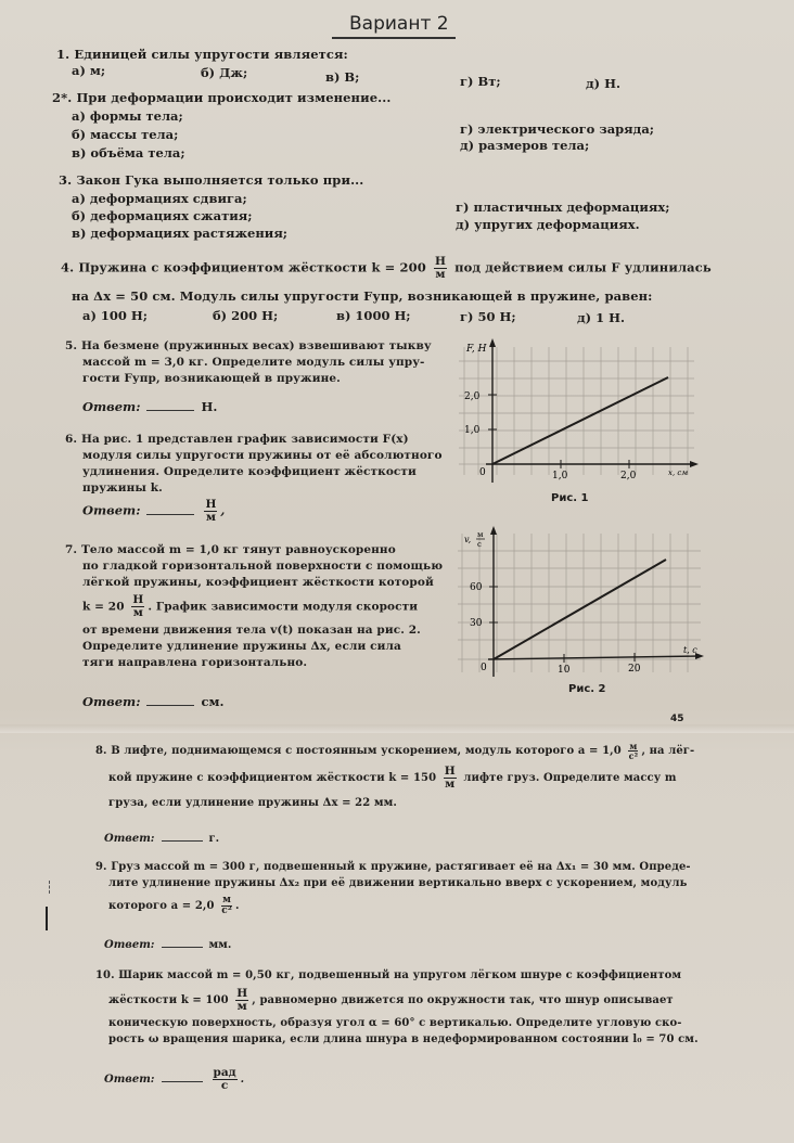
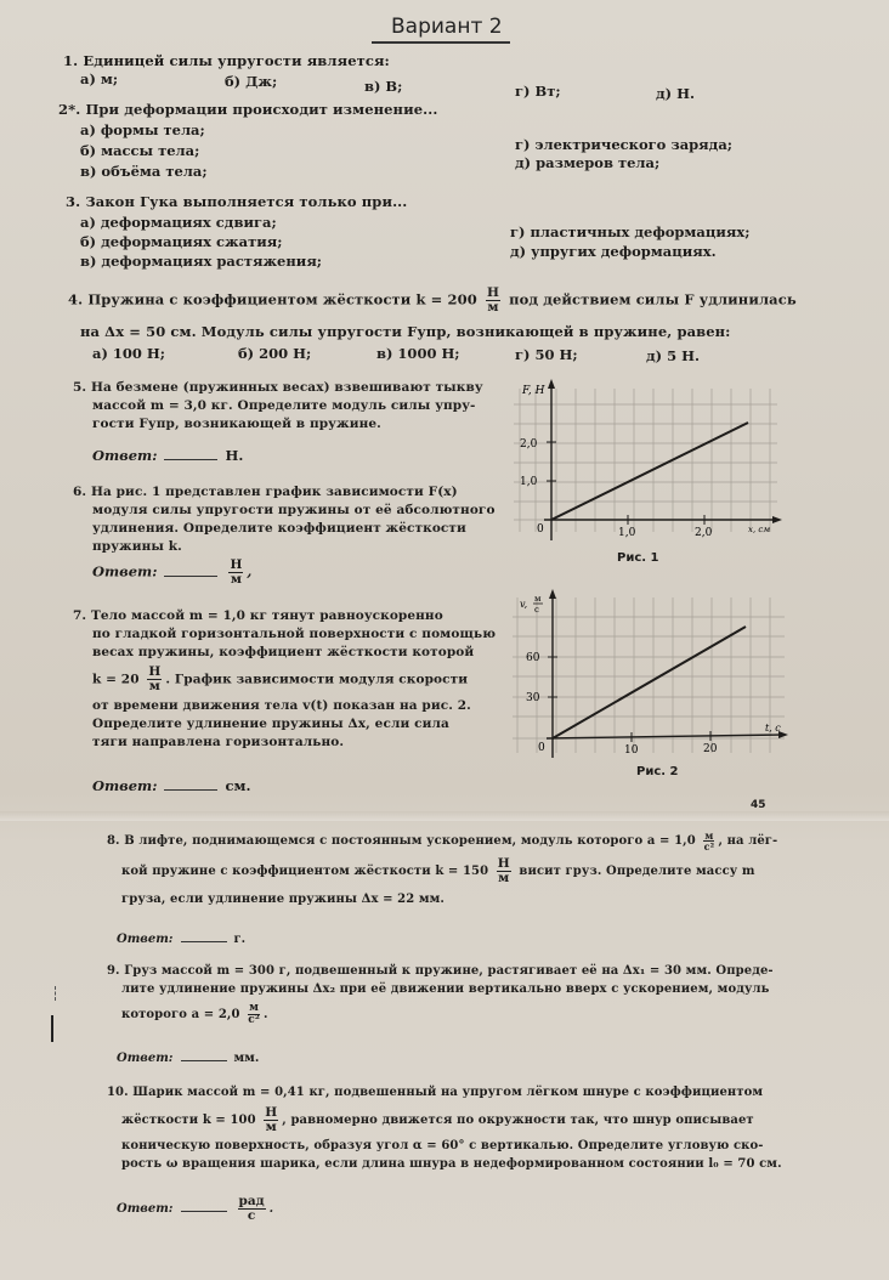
  Вариант 2
  1. Единицей силы упругости является:
  а) м;
  б) Дж;
  в) В;
  г) Вт;
  д) Н.
  2*. При деформации происходит изменение...
  а) формы тела;
  б) массы тела;
  в) объёма тела;
  г) электрического заряда;
  д) размеров тела;
  3. Закон Гука выполняется только при...
  а) деформациях сдвига;
  б) деформациях сжатия;
  в) деформациях растяжения;
  г) пластичных деформациях;
  д) упругих деформациях.
  4. Пружина с коэффициентом жёсткости k = 200
  Н
  м
  под действием силы F удлинилась
  на Δx = 50 см. Модуль силы упругости Fупр, возникающей в пружине, равен:
  а) 100 Н;
  б) 200 Н;
  в) 1000 Н;
  г) 50 Н;
- д) 1 Н.
+ д) 5 Н.
  5. На безмене (пружинных весах) взвешивают тыкву
  массой m = 3,0 кг. Определите модуль силы упру-
  гости Fупр, возникающей в пружине.
  Ответ: Н.
  6. На рис. 1 представлен график зависимости F(x)
  модуля силы упругости пружины от её абсолютного
  удлинения. Определите коэффициент жёсткости
  пружины k.
  Ответ:
  Н
  м
  ,
  7. Тело массой m = 1,0 кг тянут равноускоренно
  по гладкой горизонтальной поверхности с помощью
- лёгкой пружины, коэффициент жёсткости которой
+ весах пружины, коэффициент жёсткости которой
  k = 20
  Н
  м
  . График зависимости модуля скорости
  от времени движения тела v(t) показан на рис. 2.
  Определите удлинение пружины Δx, если сила
  тяги направлена горизонтально.
  Ответ: см.
  F, Н
  2,0
  1,0
  0
  1,0
  2,0
  x, см
  Рис. 1
  v,
  м
  с
  60
  30
  0
  10
  20
  t, c
  Рис. 2
  45
  8. В лифте, поднимающемся с постоянным ускорением, модуль которого a = 1,0
  м
  с²
  , на лёг-
  кой пружине с коэффициентом жёсткости k = 150
  Н
  м
- лифте груз. Определите массу m
+ висит груз. Определите массу m
  груза, если удлинение пружины Δx = 22 мм.
  Ответ: г.
  9. Груз массой m = 300 г, подвешенный к пружине, растягивает её на Δx₁ = 30 мм. Опреде-
  лите удлинение пружины Δx₂ при её движении вертикально вверх с ускорением, модуль
  которого a = 2,0
  м
  с²
  .
  Ответ: мм.
- 10. Шарик массой m = 0,50 кг, подвешенный на упругом лёгком шнуре с коэффициентом
+ 10. Шарик массой m = 0,41 кг, подвешенный на упругом лёгком шнуре с коэффициентом
  жёсткости k = 100
  Н
  м
  , равномерно движется по окружности так, что шнур описывает
  коническую поверхность, образуя угол α = 60° с вертикалью. Определите угловую ско-
  рость ω вращения шарика, если длина шнура в недеформированном состоянии l₀ = 70 см.
  Ответ:
  рад
  с
  .
